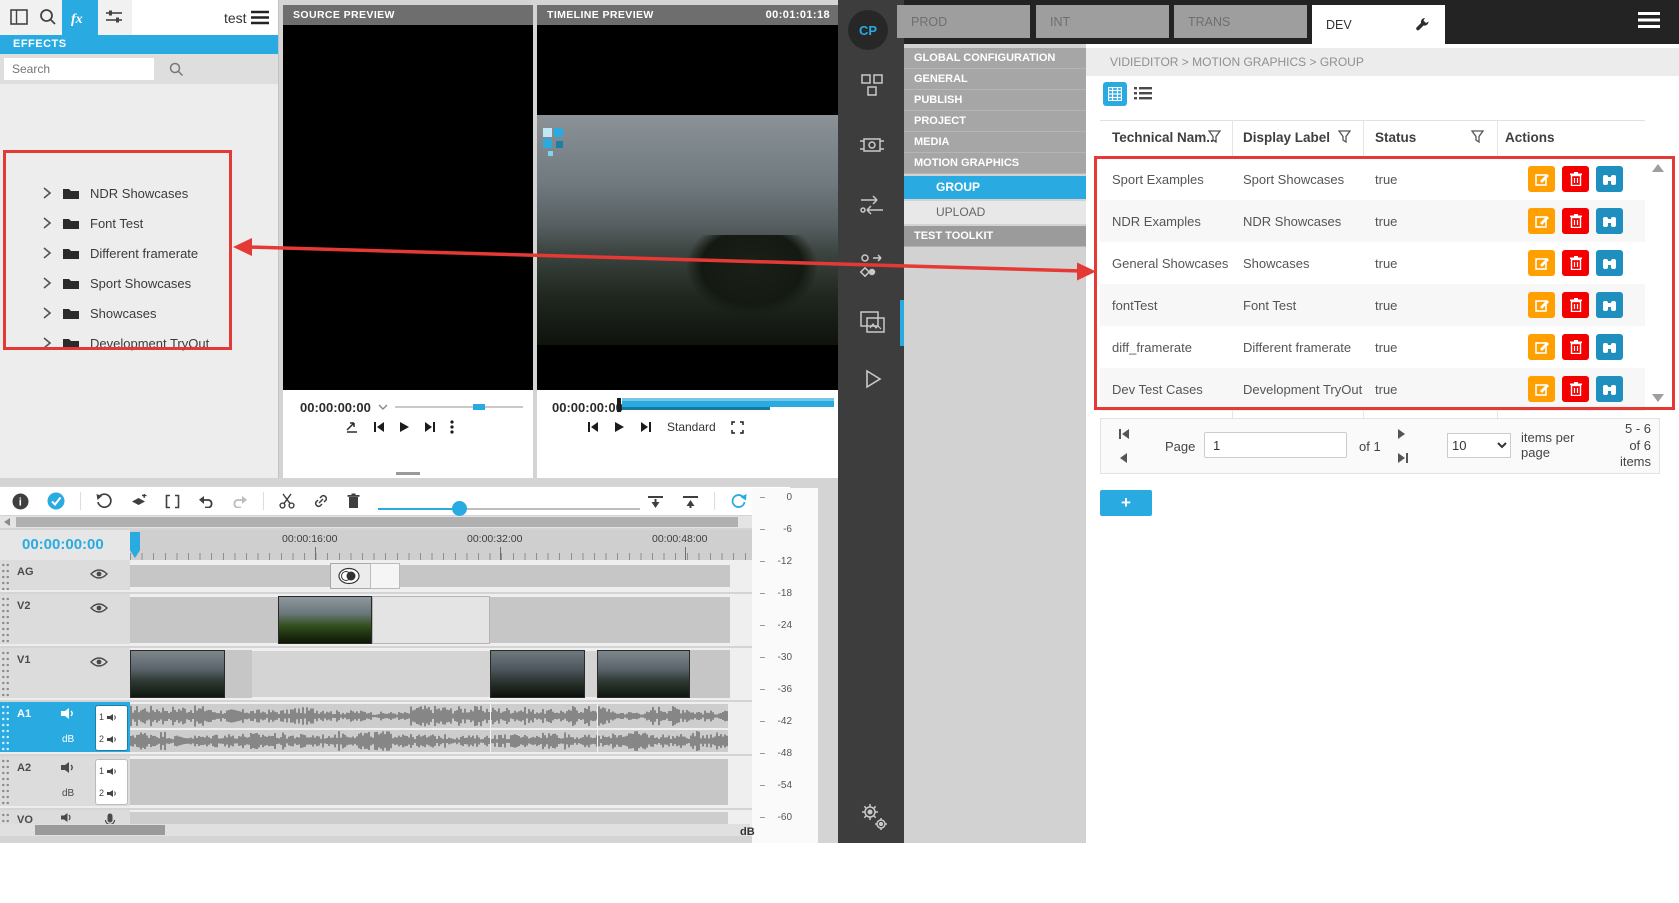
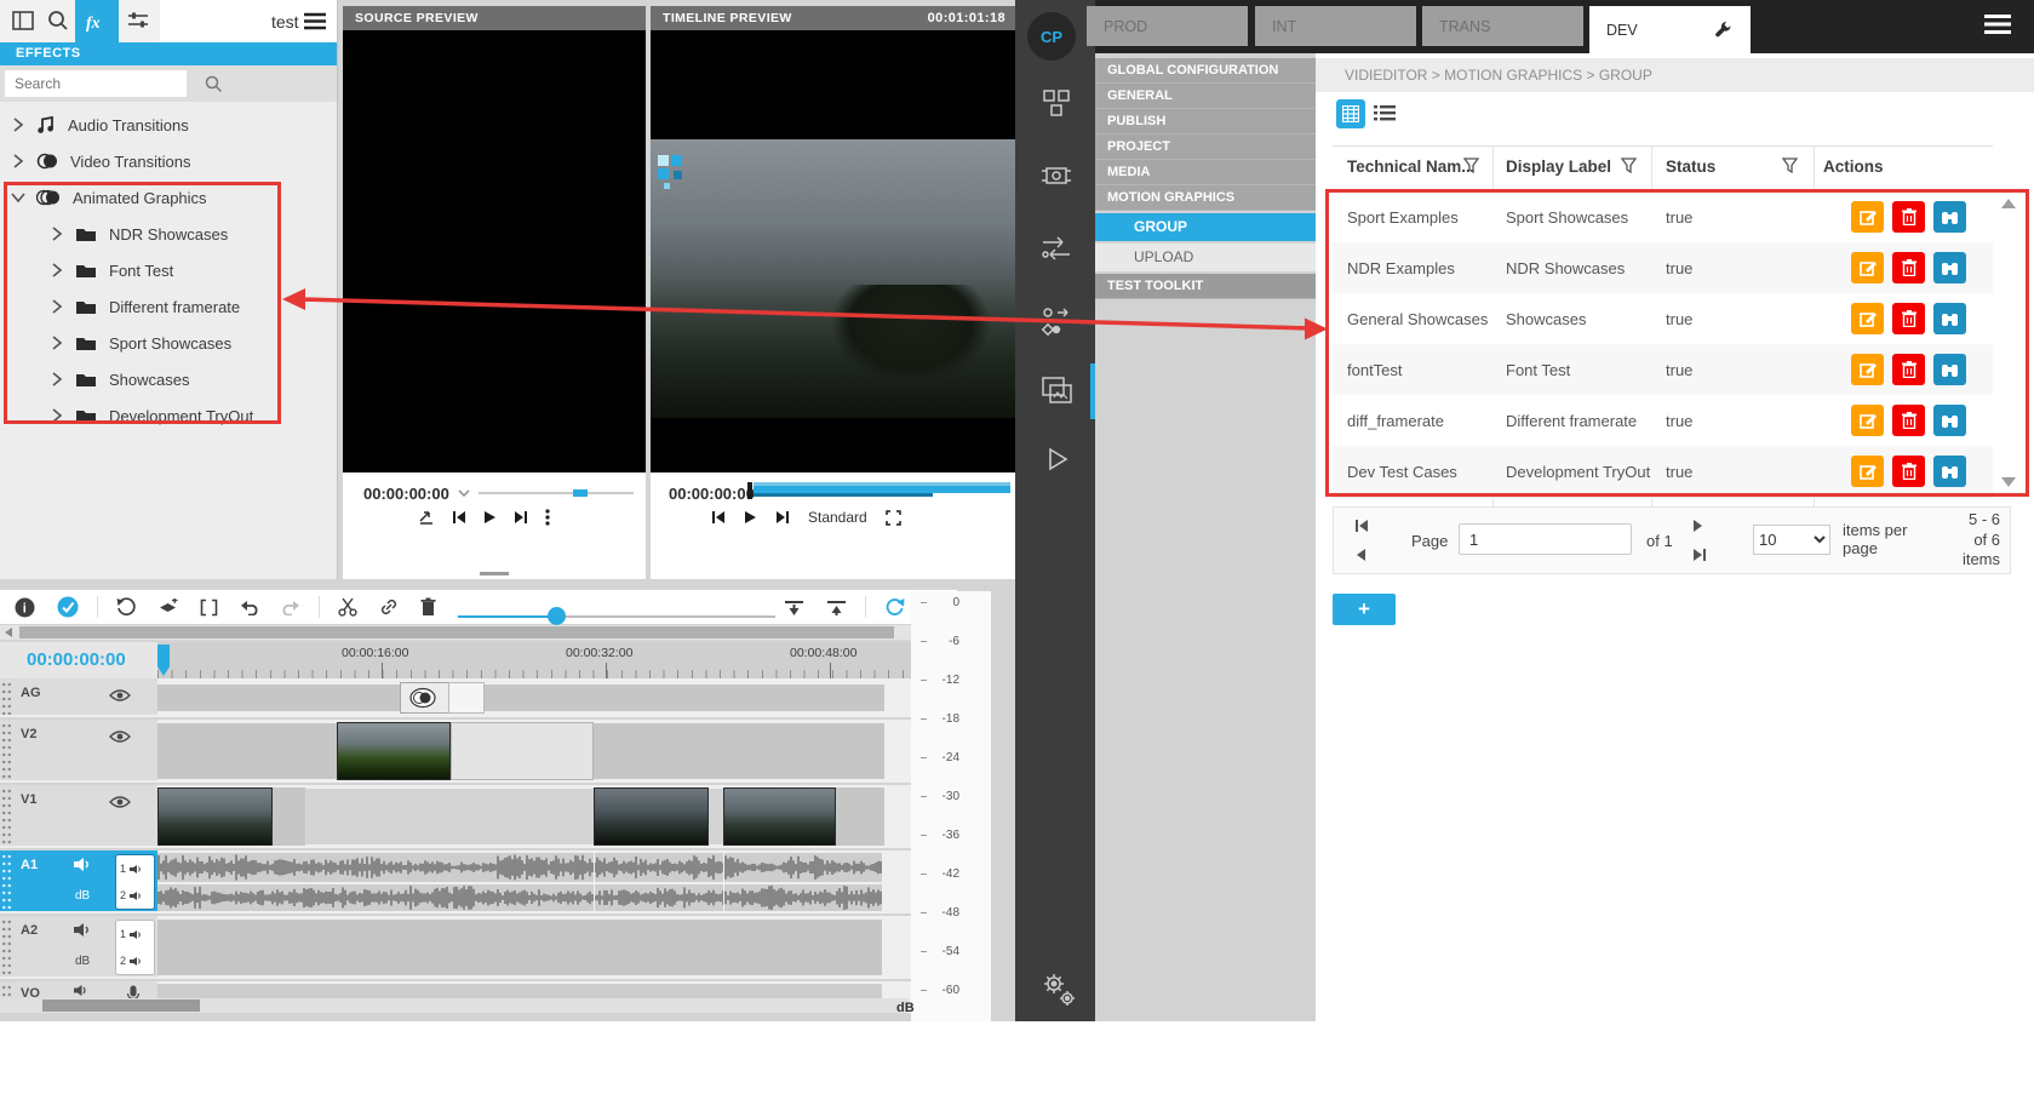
  fx
  test
  EFFECTS
  Search
+ Audio Transitions
+ Video Transitions
+ Animated Graphics
  NDR Showcases
  Font Test
  Different framerate
  Sport Showcases
  Showcases
  Development TryOut
  SOURCE PREVIEW
  00:00:00:00
  TIMELINE PREVIEW
  00:01:01:18
  00:00:00:0
  Standard
  i
  00:00:00:00
  00:00:16:00
  00:00:32:00
  00:00:48:00
  AG
  V2
  V1
  A1
  dB
  1
  2
  A2
  dB
  1
  2
  VO
  0
  -6
  -12
  -18
  -24
  -30
  -36
  -42
  -48
  -54
  -60
  dB
  CP
  PROD
  INT
  TRANS
  DEV
  GLOBAL CONFIGURATION
  GENERAL
  PUBLISH
  PROJECT
  MEDIA
  MOTION GRAPHICS
  GROUP
  UPLOAD
  TEST TOOLKIT
  VIDIEDITOR > MOTION GRAPHICS > GROUP
  Technical Nam..
  Display Label
  Status
  Actions
  Sport Examples
  Sport Showcases
  true
  NDR Examples
  NDR Showcases
  true
  General Showcases
  Showcases
  true
  fontTest
  Font Test
  true
  diff_framerate
  Different framerate
  true
  Dev Test Cases
  Development TryOut
  true
  Page
  1
  of 1
  10
  items per
  page
  5 - 6
  of 6
  items
  +
